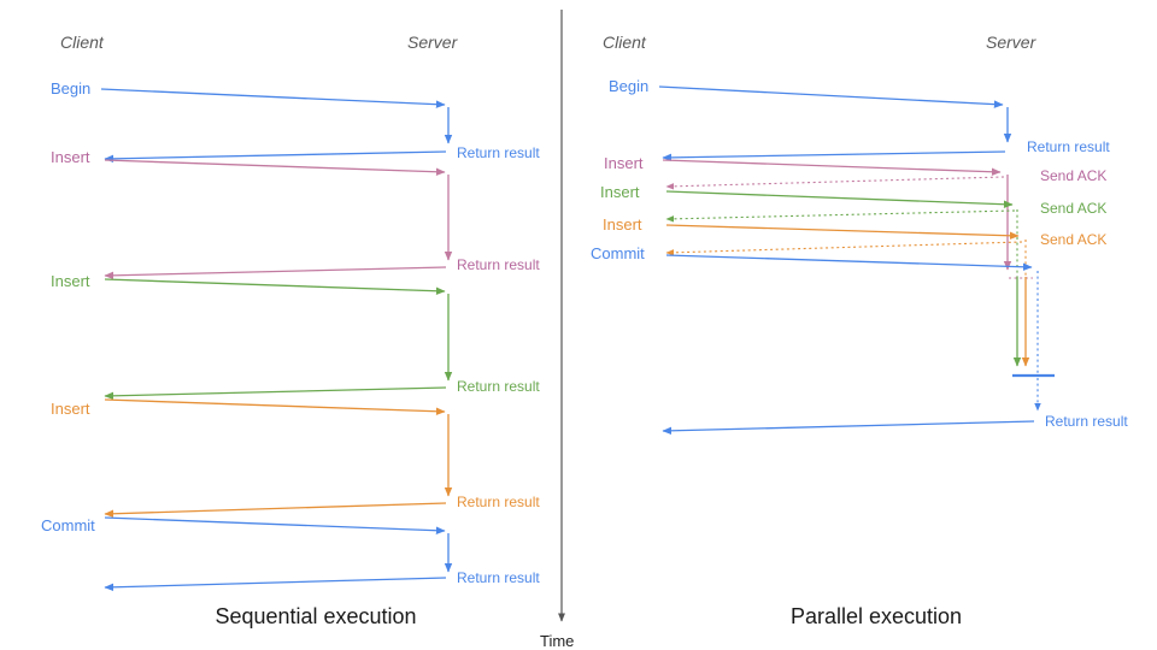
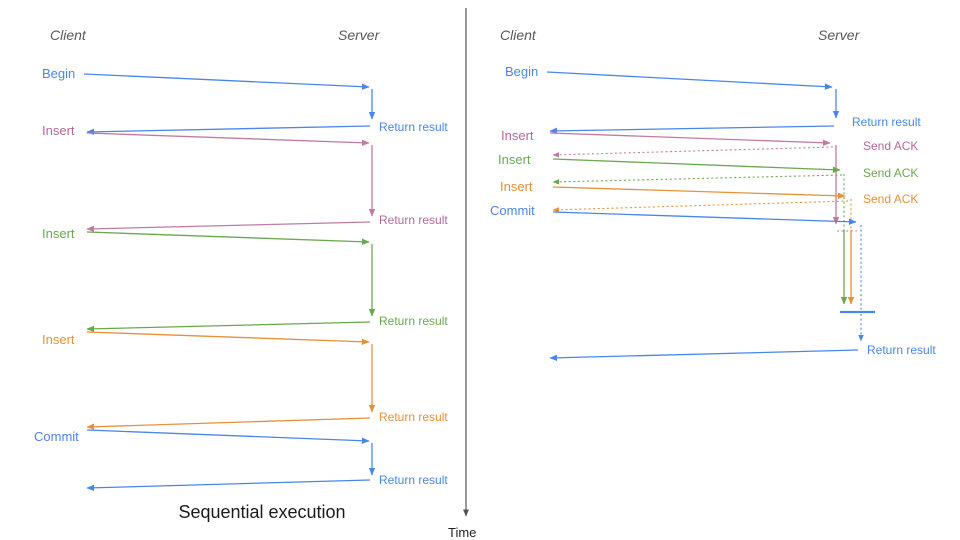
  Time
  Client
  Server
  Begin
  Return result
  Insert
  Return result
  Insert
  Return result
  Insert
  Return result
  Commit
  Return result
  Sequential execution
  Client
  Server
  Begin
  Return result
  Insert
  Send ACK
  Insert
  Send ACK
  Insert
  Send ACK
  Commit
  Return result
- Parallel execution
